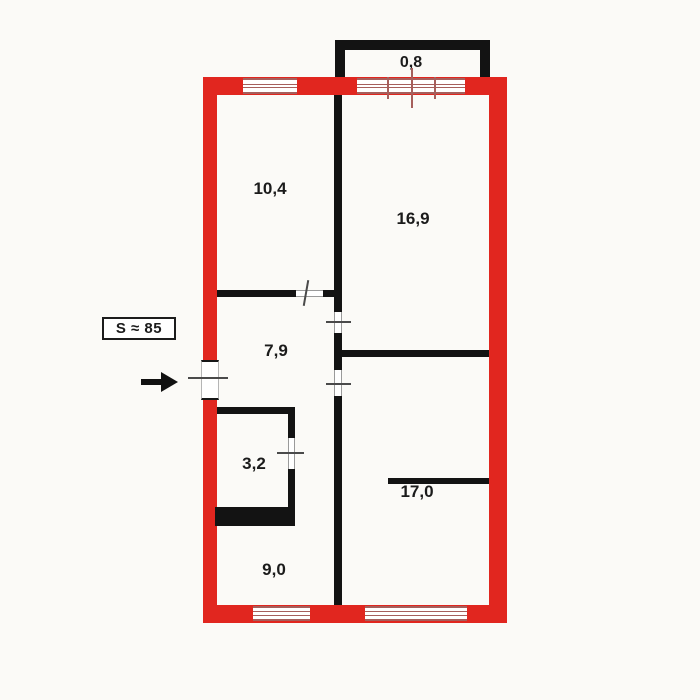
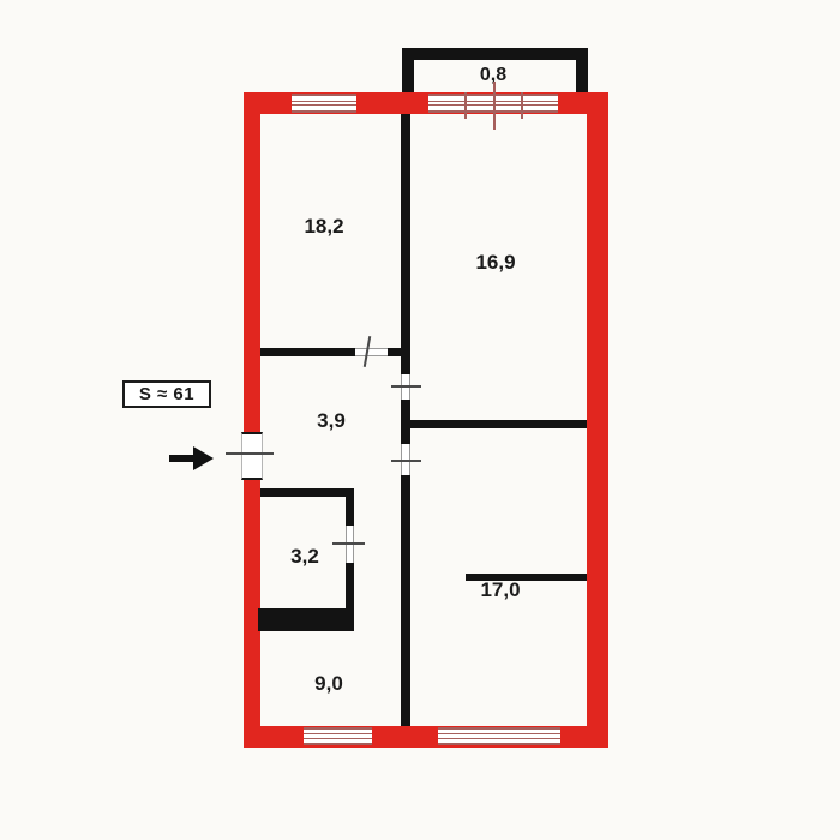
  0,8
- 10,4
+ 18,2
  16,9
- 7,9
+ 3,9
  3,2
  17,0
  9,0
- S ≈ 85
+ S ≈ 61
